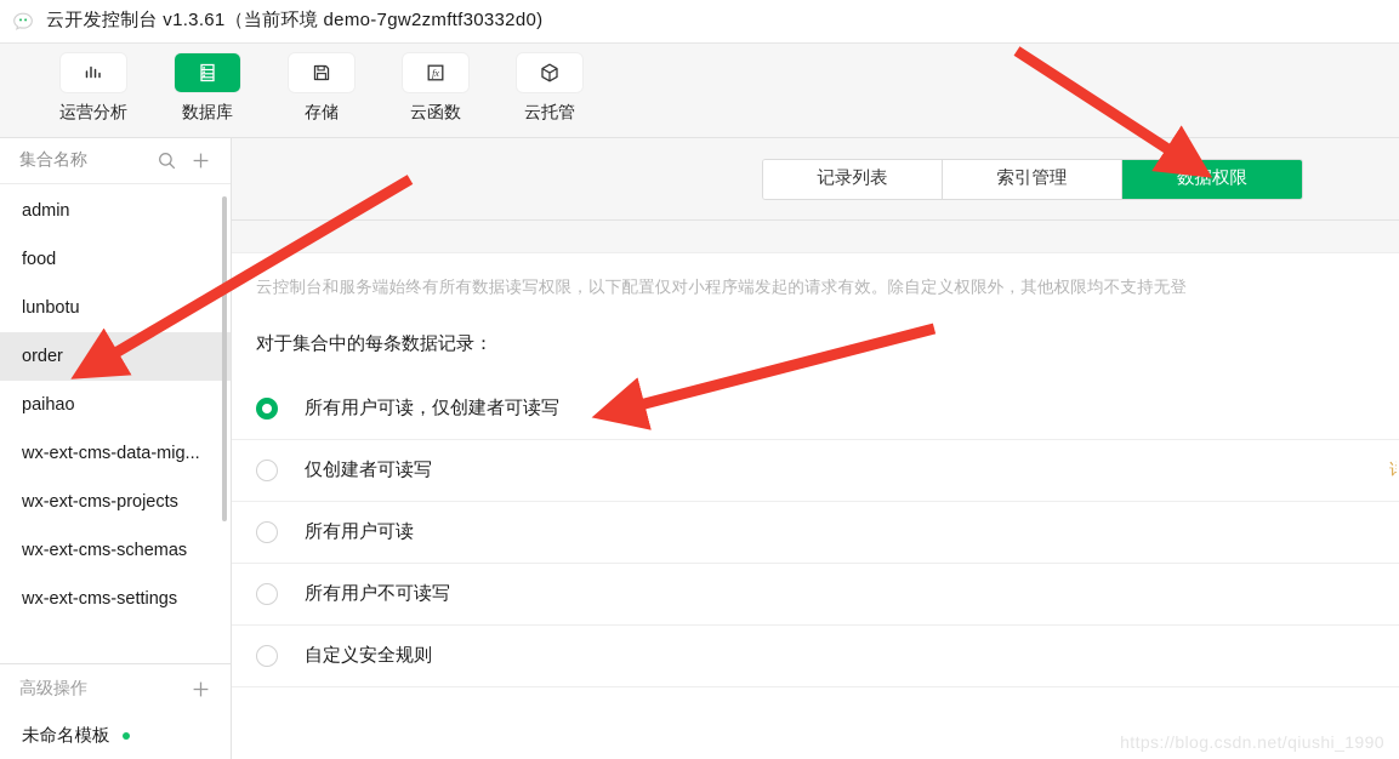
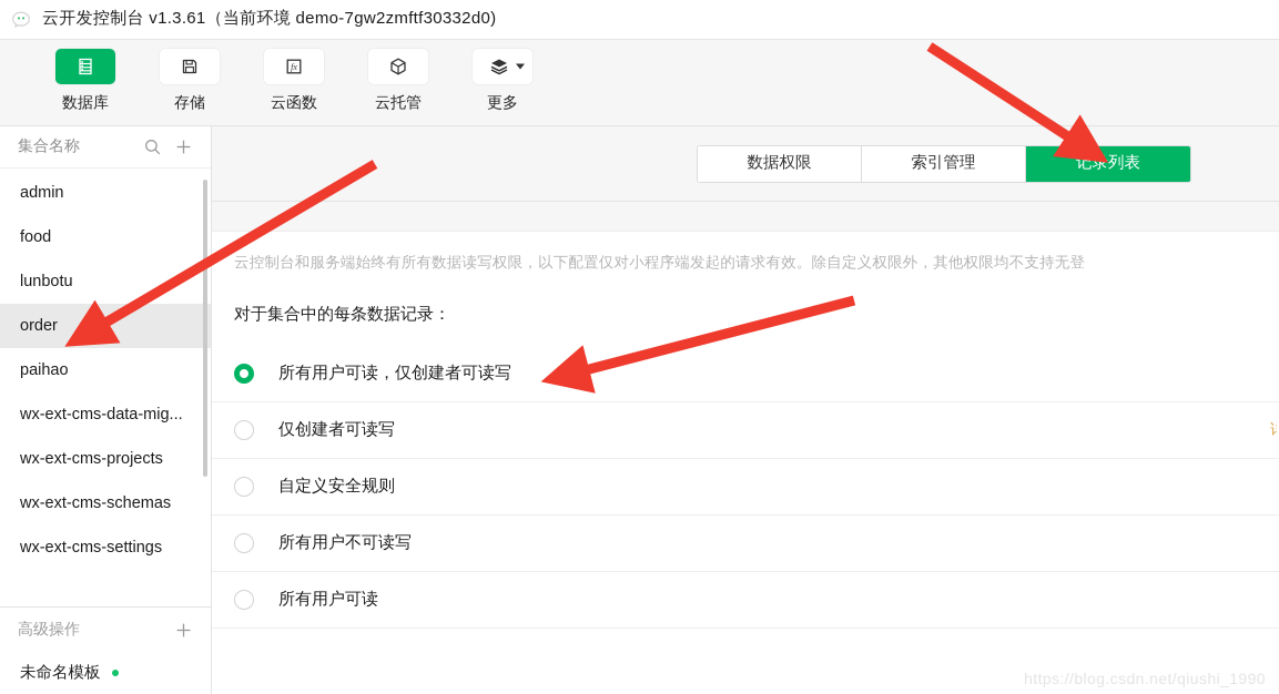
  云开发控制台 v1.3.61（当前环境 demo-7gw2zmftf30332d0)
- 运营分析
  数据库
  存储
  fx
  云函数
  云托管
+ 更多
  集合名称
  admin
  food
  lunbotu
  order
  paihao
  wx-ext-cms-data-mig...
  wx-ext-cms-projects
  wx-ext-cms-schemas
  wx-ext-cms-settings
  高级操作
  未命名模板
- 记录列表
+ 数据权限
  索引管理
- 数据权限
+ 记录列表
  云控制台和服务端始终有所有数据读写权限，以下配置仅对小程序端发起的请求有效。除自定义权限外，其他权限均不支持无登
  对于集合中的每条数据记录：
  所有用户可读，仅创建者可读写
  仅创建者可读写
- 所有用户可读
+ 自定义安全规则
  所有用户不可读写
- 自定义安全规则
+ 所有用户可读
  https://blog.csdn.net/qiushi_1990
